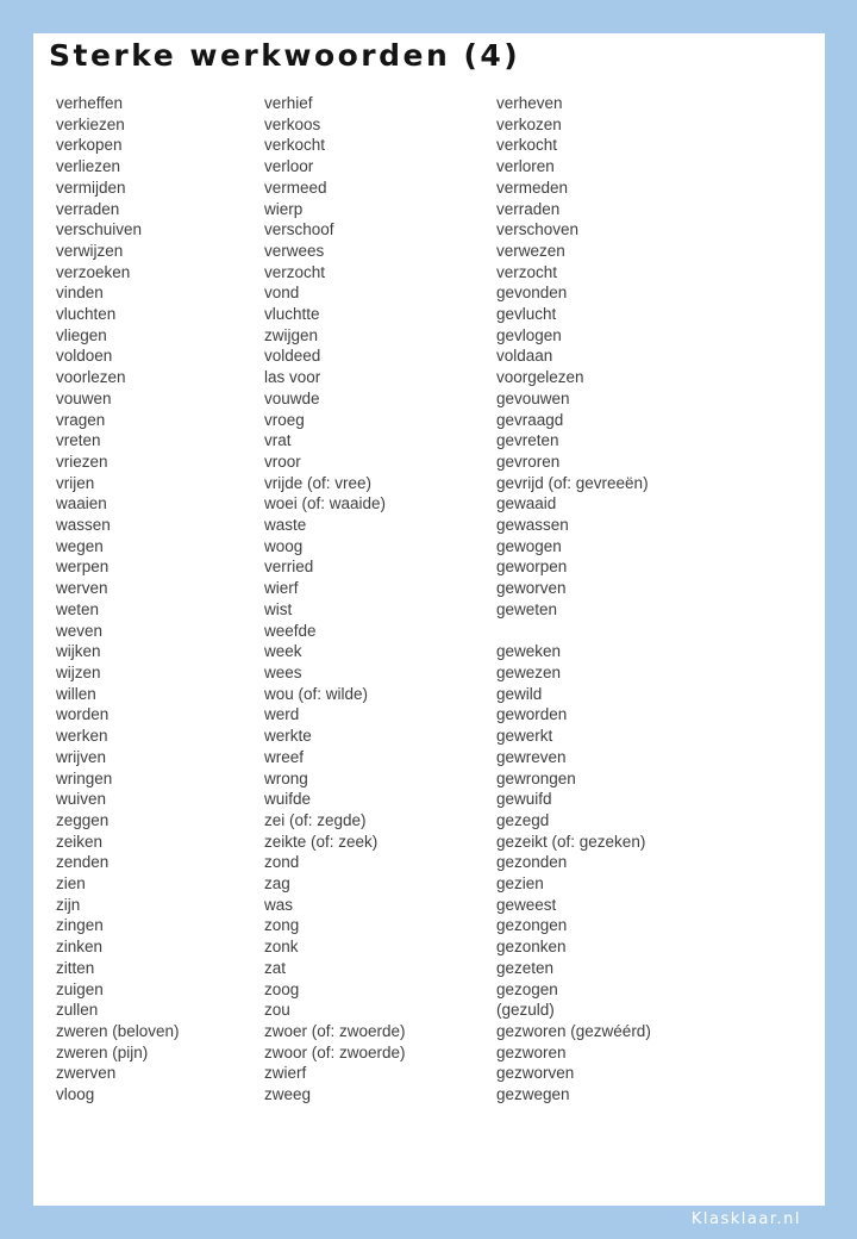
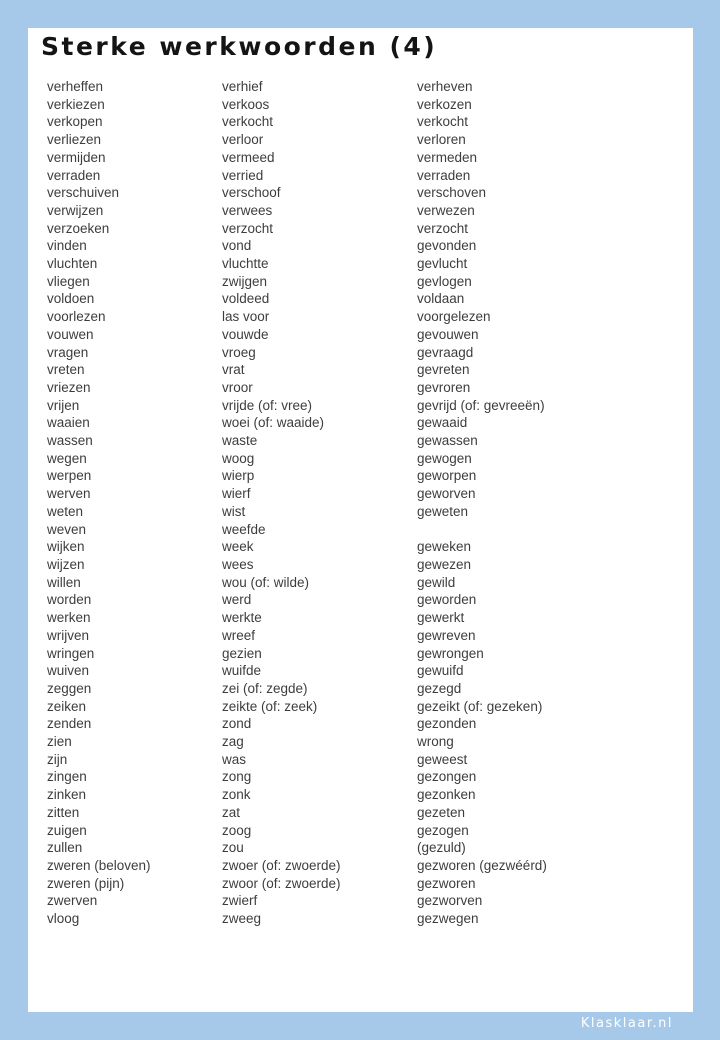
  Sterke werkwoorden (4)
  verheffen
  verhief
  verheven
  verkiezen
  verkoos
  verkozen
  verkopen
  verkocht
  verkocht
  verliezen
  verloor
  verloren
  vermijden
  vermeed
  vermeden
  verraden
- wierp
+ verried
  verraden
  verschuiven
  verschoof
  verschoven
  verwijzen
  verwees
  verwezen
  verzoeken
  verzocht
  verzocht
  vinden
  vond
  gevonden
  vluchten
  vluchtte
  gevlucht
  vliegen
  zwijgen
  gevlogen
  voldoen
  voldeed
  voldaan
  voorlezen
  las voor
  voorgelezen
  vouwen
  vouwde
  gevouwen
  vragen
  vroeg
  gevraagd
  vreten
  vrat
  gevreten
  vriezen
  vroor
  gevroren
  vrijen
  vrijde (of: vree)
  gevrijd (of: gevreeën)
  waaien
  woei (of: waaide)
  gewaaid
  wassen
  waste
  gewassen
  wegen
  woog
  gewogen
  werpen
- verried
+ wierp
  geworpen
  werven
  wierf
  geworven
  weten
  wist
  geweten
  weven
  weefde
  wijken
  week
  geweken
  wijzen
  wees
  gewezen
  willen
  wou (of: wilde)
  gewild
  worden
  werd
  geworden
  werken
  werkte
  gewerkt
  wrijven
  wreef
  gewreven
  wringen
- wrong
+ gezien
  gewrongen
  wuiven
  wuifde
  gewuifd
  zeggen
  zei (of: zegde)
  gezegd
  zeiken
  zeikte (of: zeek)
  gezeikt (of: gezeken)
  zenden
  zond
  gezonden
  zien
  zag
- gezien
+ wrong
  zijn
  was
  geweest
  zingen
  zong
  gezongen
  zinken
  zonk
  gezonken
  zitten
  zat
  gezeten
  zuigen
  zoog
  gezogen
  zullen
  zou
  (gezuld)
  zweren (beloven)
  zwoer (of: zwoerde)
  gezworen (gezwéérd)
  zweren (pijn)
  zwoor (of: zwoerde)
  gezworen
  zwerven
  zwierf
  gezworven
  vloog
  zweeg
  gezwegen
  Klasklaar.nl
